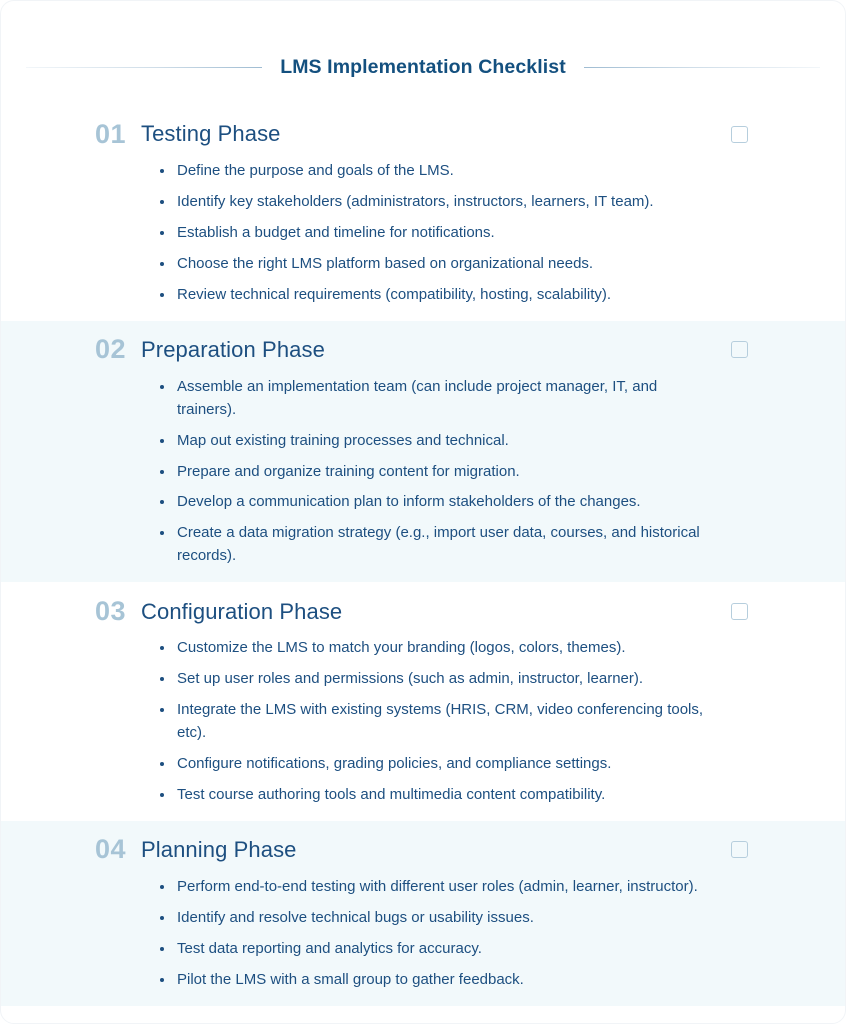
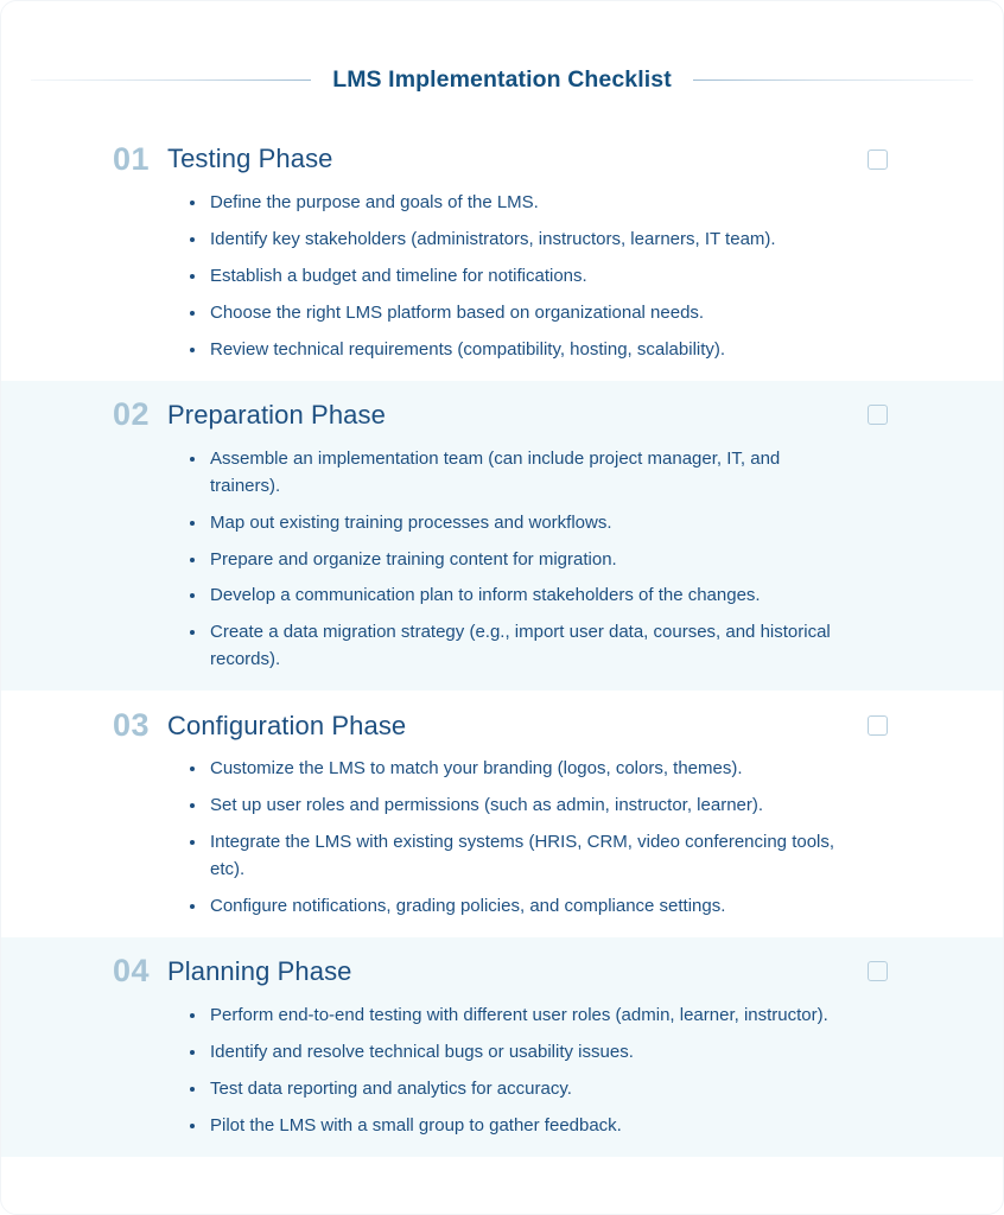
  LMS Implementation Checklist
  01
  Testing Phase
  Define the purpose and goals of the LMS.
  Identify key stakeholders (administrators, instructors, learners, IT team).
  Establish a budget and timeline for notifications.
  Choose the right LMS platform based on organizational needs.
  Review technical requirements (compatibility, hosting, scalability).
  02
  Preparation Phase
  Assemble an implementation team (can include project manager, IT, and trainers).
- Map out existing training processes and technical.
+ Map out existing training processes and workflows.
  Prepare and organize training content for migration.
  Develop a communication plan to inform stakeholders of the changes.
  Create a data migration strategy (e.g., import user data, courses, and historical records).
  03
  Configuration Phase
  Customize the LMS to match your branding (logos, colors, themes).
  Set up user roles and permissions (such as admin, instructor, learner).
  Integrate the LMS with existing systems (HRIS, CRM, video conferencing tools, etc).
  Configure notifications, grading policies, and compliance settings.
- Test course authoring tools and multimedia content compatibility.
  04
  Planning Phase
  Perform end-to-end testing with different user roles (admin, learner, instructor).
  Identify and resolve technical bugs or usability issues.
  Test data reporting and analytics for accuracy.
  Pilot the LMS with a small group to gather feedback.
